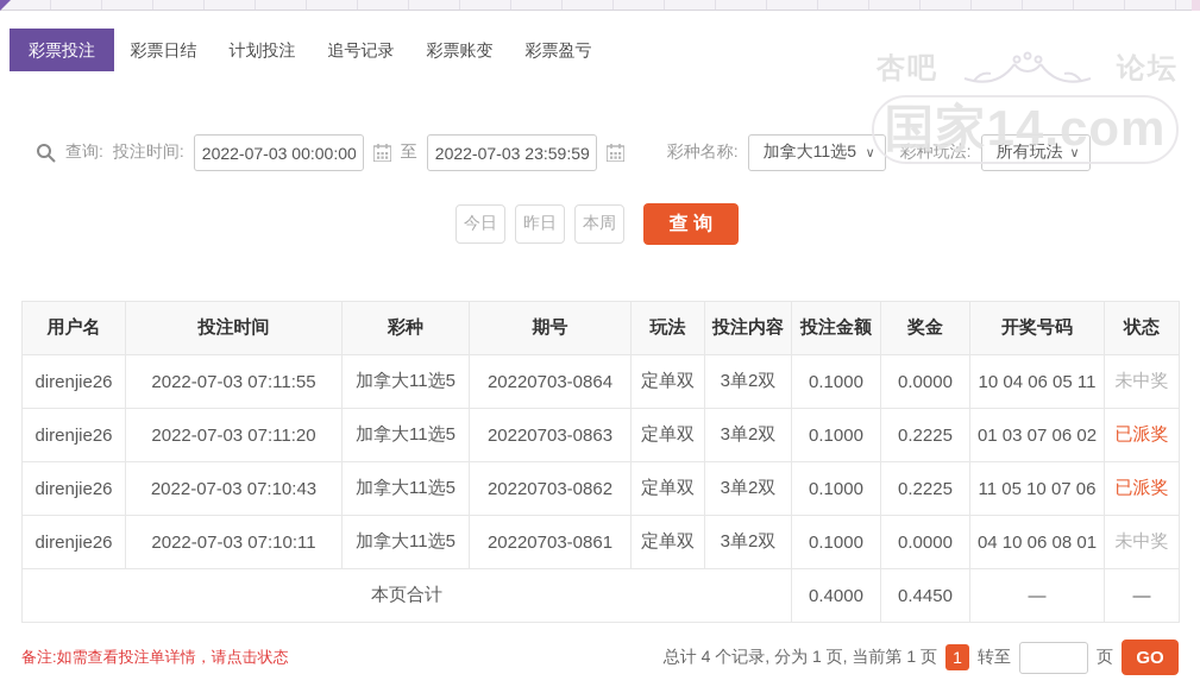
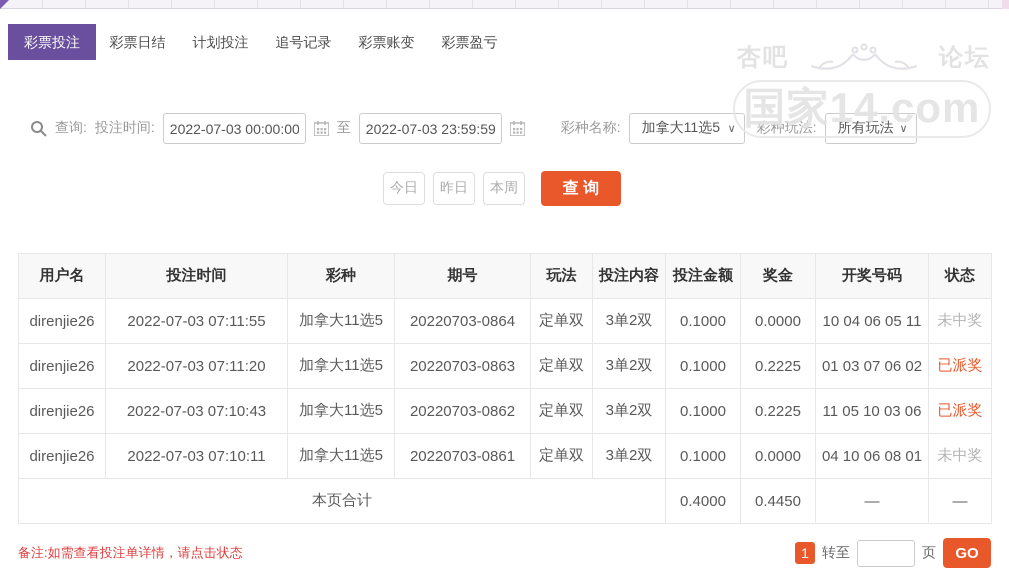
  彩票投注
  彩票日结
  计划投注
  追号记录
  彩票账变
  彩票盈亏
  杏吧
  论坛
  国家14.com
  查询:
  投注时间:
  2022-07-03 00:00:00
  至
  2022-07-03 23:59:59
  彩种名称:
  加拿大11选5
  ∨
  彩种玩法:
  所有玩法
  ∨
  今日
  昨日
  本周
  查 询
  用户名	投注时间	彩种	期号	玩法	投注内容	投注金额	奖金	开奖号码	状态
  direnjie26	2022-07-03 07:11:55	加拿大11选5	20220703-0864	定单双	3单2双	0.1000	0.0000	10 04 06 05 11	未中奖
  direnjie26	2022-07-03 07:11:20	加拿大11选5	20220703-0863	定单双	3单2双	0.1000	0.2225	01 03 07 06 02	已派奖
- direnjie26	2022-07-03 07:10:43	加拿大11选5	20220703-0862	定单双	3单2双	0.1000	0.2225	11 05 10 07 06	已派奖
+ direnjie26	2022-07-03 07:10:43	加拿大11选5	20220703-0862	定单双	3单2双	0.1000	0.2225	11 05 10 03 06	已派奖
  direnjie26	2022-07-03 07:10:11	加拿大11选5	20220703-0861	定单双	3单2双	0.1000	0.0000	04 10 06 08 01	未中奖
  本页合计	0.4000	0.4450	—	—
  备注:如需查看投注单详情，请点击状态
- 总计 4 个记录, 分为 1 页, 当前第 1 页
  1
  转至
  页
  GO
